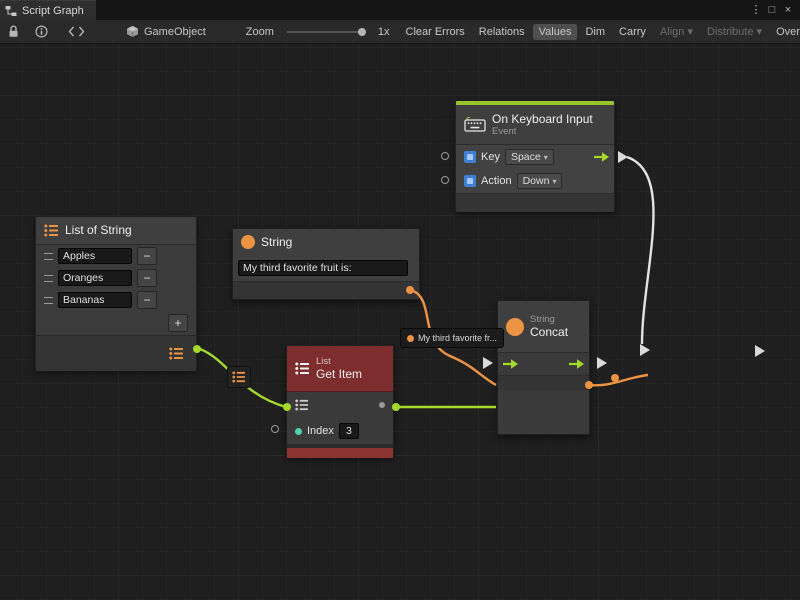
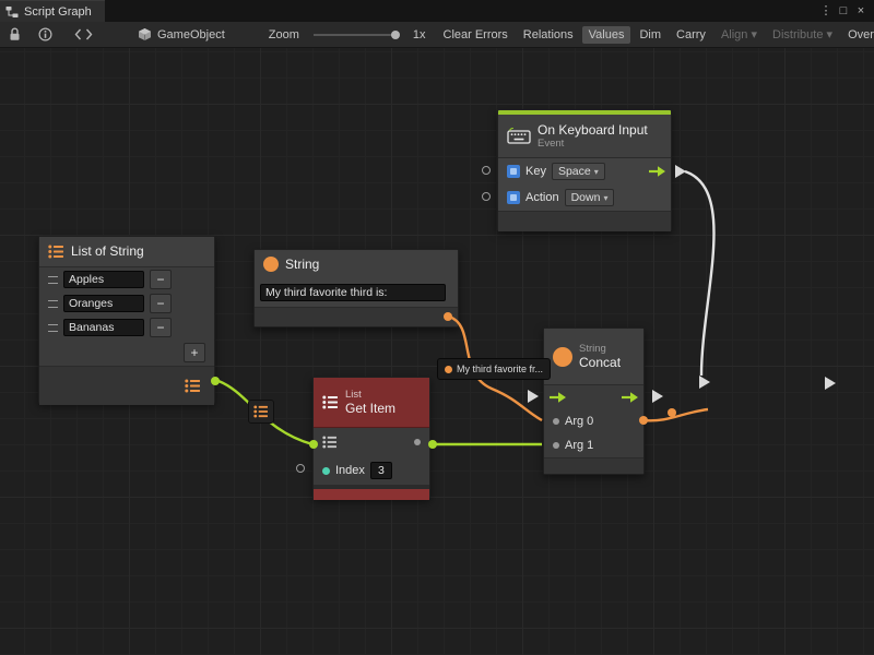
  Script Graph
  ⋮
  □
  ×
  GameObject
  Zoom
  1x
  Clear Errors
  Relations
  Values
  Dim
  Carry
  Align ▾
  Distribute ▾
  Over
  On Keyboard Input
  Event
  Key
  Space
  ▾
  Action
  Down
  ▾
  List of String
  Apples
  −
  Oranges
  −
  Bananas
  −
  +
  String
- My third favorite fruit is:
+ My third favorite third is:
  List
  Get Item
  Index
  3
  String
  Concat
+ Arg 0
+ Arg 1
  My third favorite fr...
